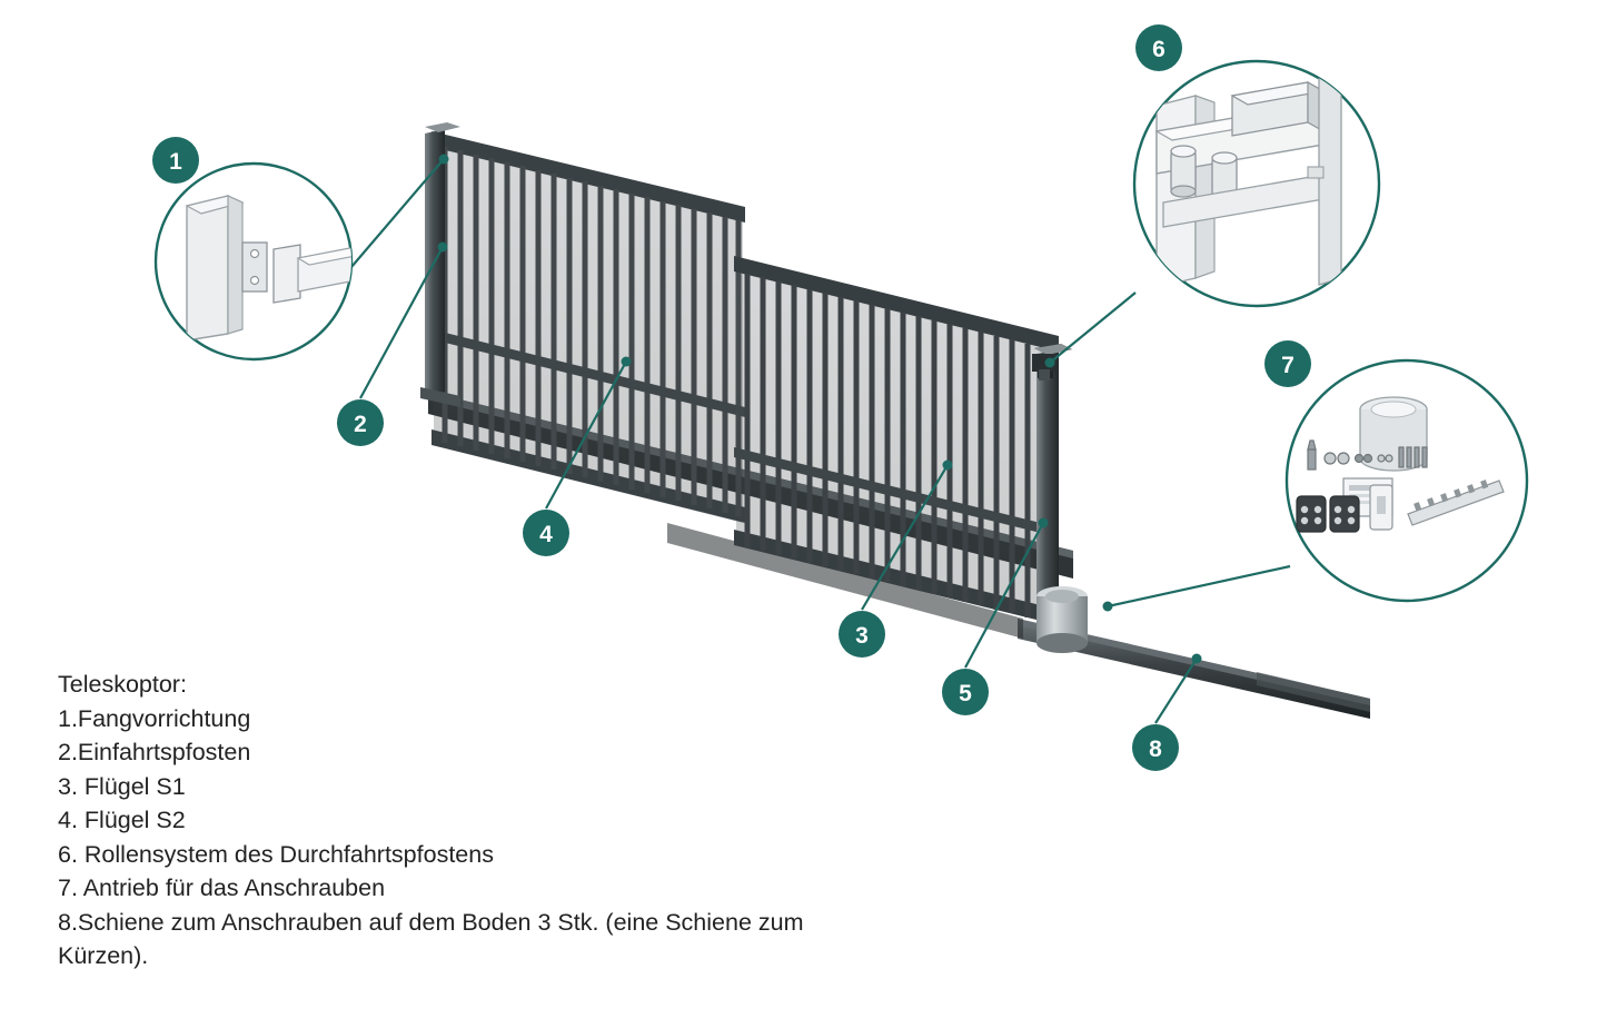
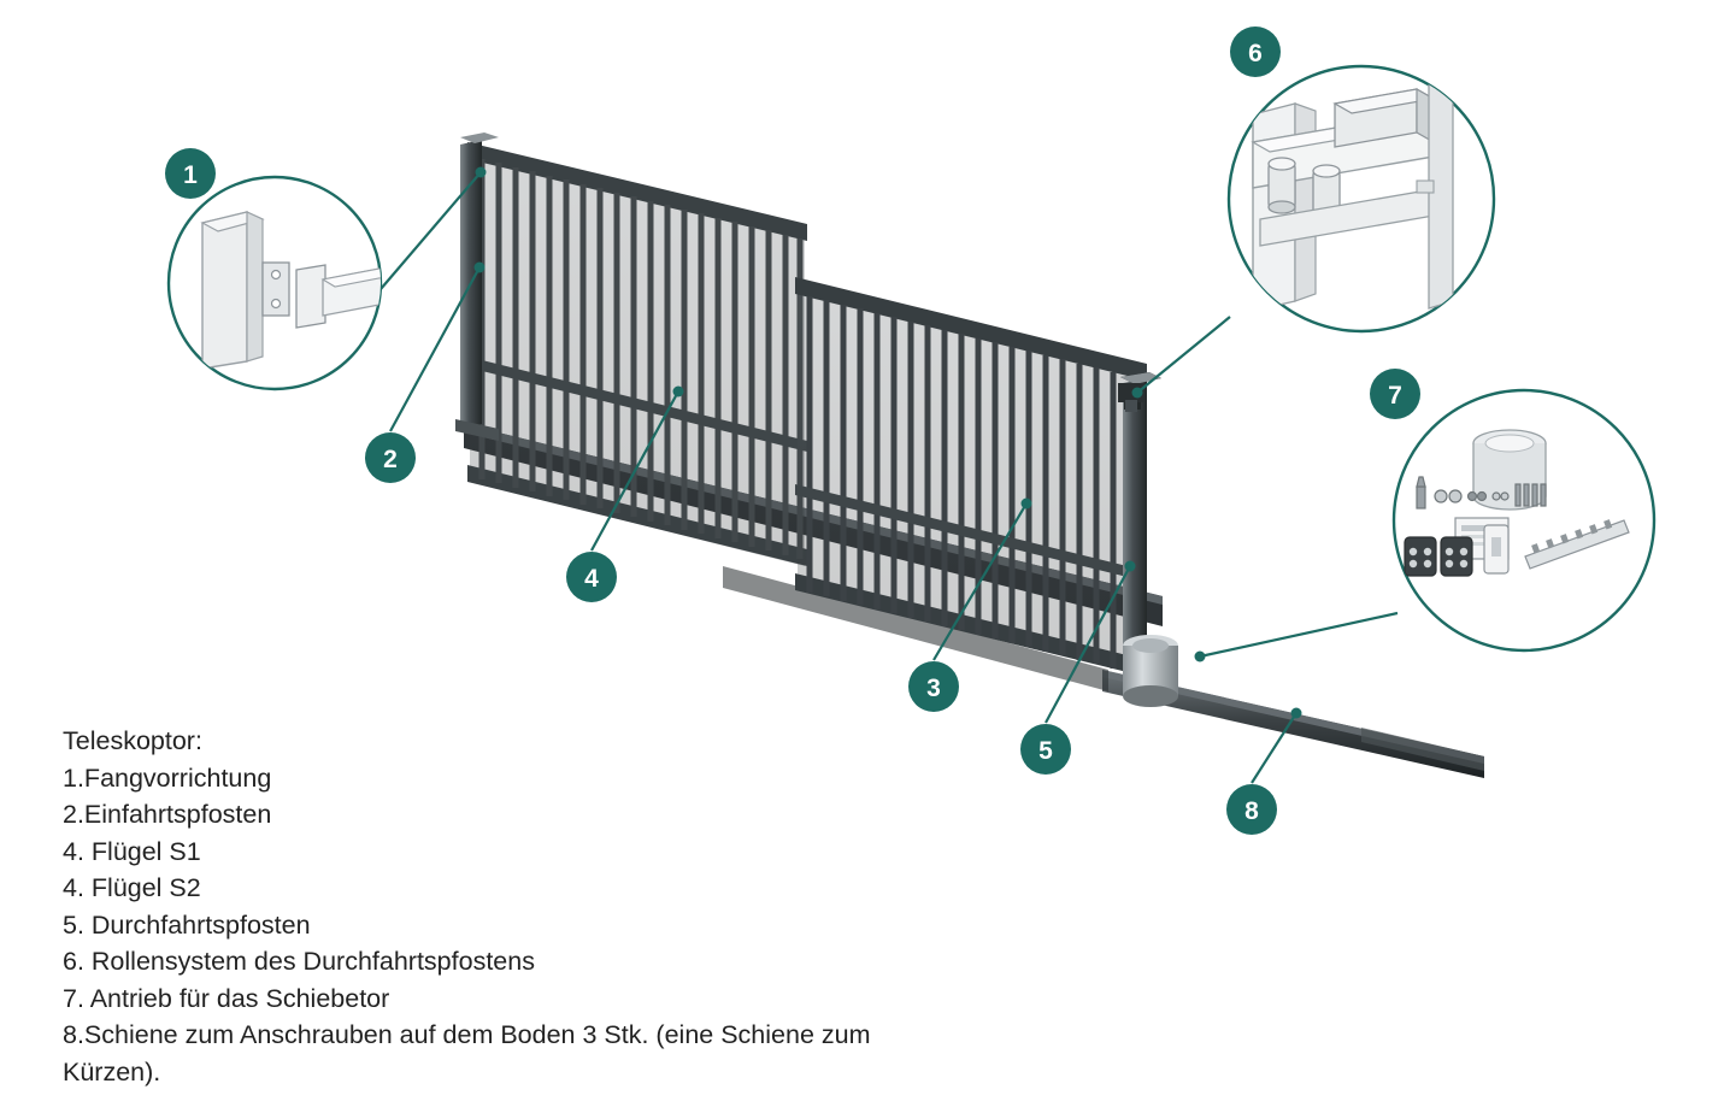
  1
  2
  3
  4
  5
  6
  7
  8
  Teleskoptor:
  1.Fangvorrichtung
  2.Einfahrtspfosten
- 3. Flügel S1
+ 4. Flügel S1
  4. Flügel S2
+ 5. Durchfahrtspfosten
  6. Rollensystem des Durchfahrtspfostens
- 7. Antrieb für das Anschrauben
+ 7. Antrieb für das Schiebetor
  8.Schiene zum Anschrauben auf dem Boden 3 Stk. (eine Schiene zum Kürzen).
